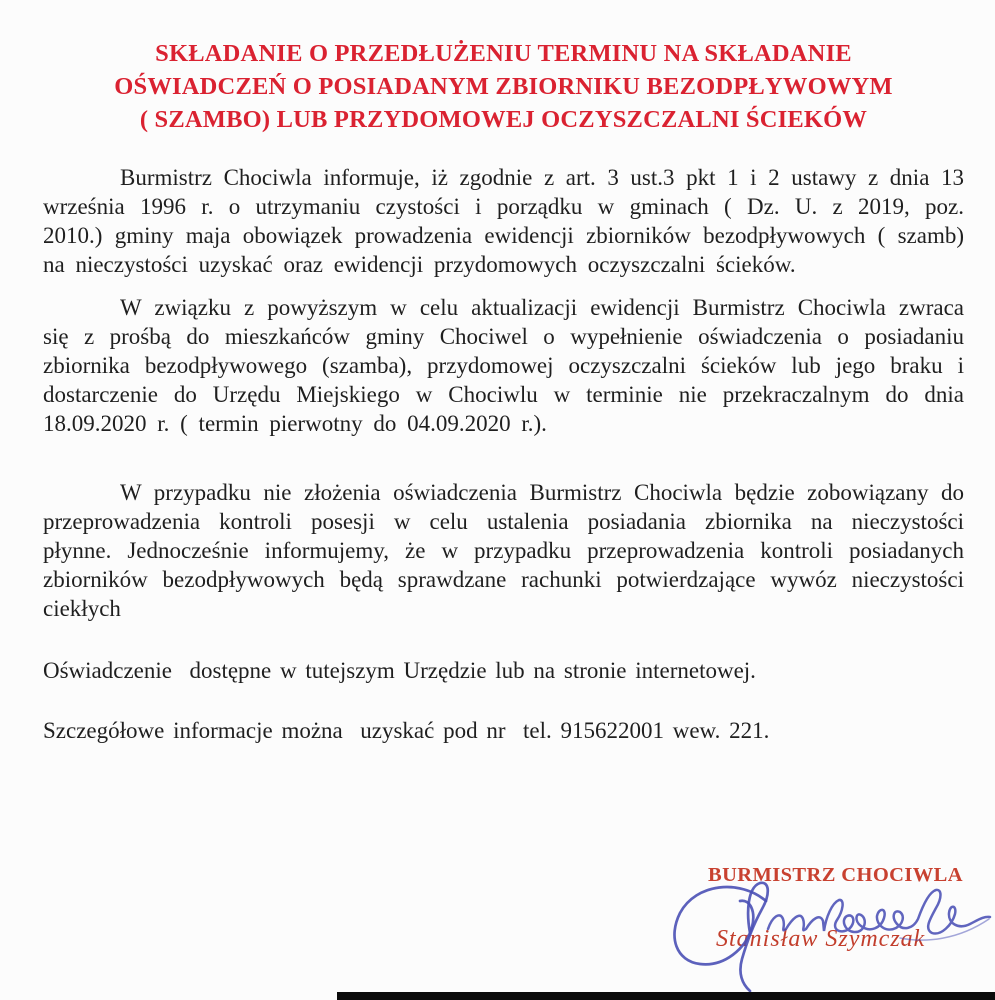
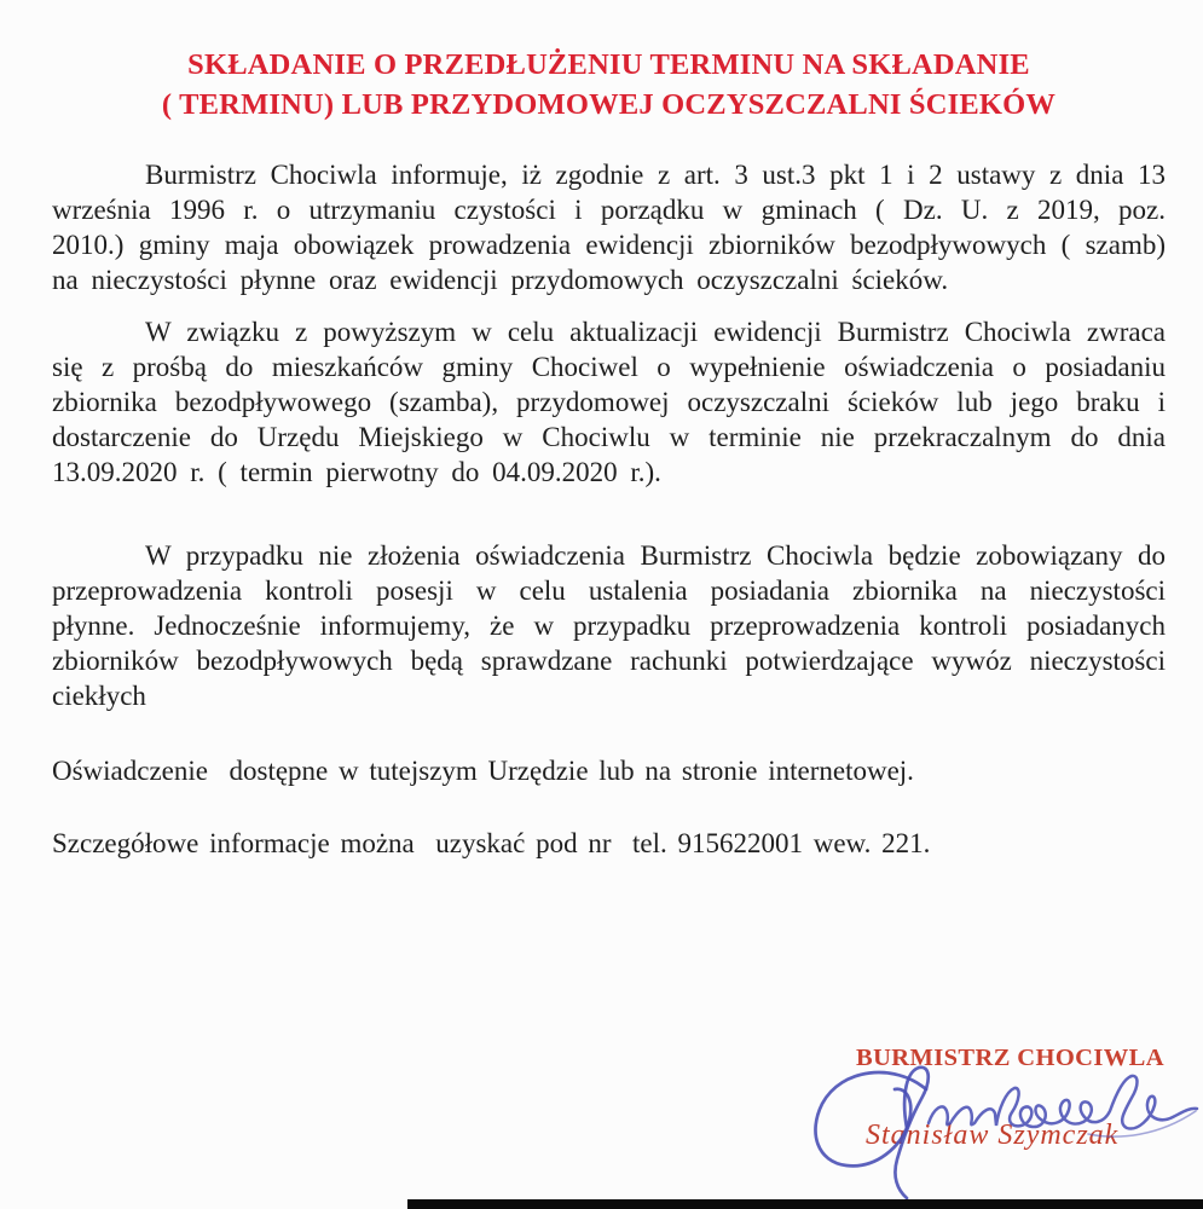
  SKŁADANIE O PRZEDŁUŻENIU TERMINU NA SKŁADANIE
- OŚWIADCZEŃ O POSIADANYM ZBIORNIKU BEZODPŁYWOWYM
- ( SZAMBO) LUB PRZYDOMOWEJ OCZYSZCZALNI ŚCIEKÓW
+ ( TERMINU) LUB PRZYDOMOWEJ OCZYSZCZALNI ŚCIEKÓW
- Burmistrz Chociwla informuje, iż zgodnie z art. 3 ust.3 pkt 1 i 2 ustawy z dnia 13 września 1996 r. o utrzymaniu czystości i porządku w gminach ( Dz. U. z 2019, poz. 2010.) gminy maja obowiązek prowadzenia ewidencji zbiorników bezodpływowych ( szamb) na nieczystości uzyskać oraz ewidencji przydomowych oczyszczalni ścieków.
+ Burmistrz Chociwla informuje, iż zgodnie z art. 3 ust.3 pkt 1 i 2 ustawy z dnia 13 września 1996 r. o utrzymaniu czystości i porządku w gminach ( Dz. U. z 2019, poz. 2010.) gminy maja obowiązek prowadzenia ewidencji zbiorników bezodpływowych ( szamb) na nieczystości płynne oraz ewidencji przydomowych oczyszczalni ścieków.
- W związku z powyższym w celu aktualizacji ewidencji Burmistrz Chociwla zwraca się z prośbą do mieszkańców gminy Chociwel o wypełnienie oświadczenia o posiadaniu zbiornika bezodpływowego (szamba), przydomowej oczyszczalni ścieków lub jego braku i dostarczenie do Urzędu Miejskiego w Chociwlu w terminie nie przekraczalnym do dnia 18.09.2020 r. ( termin pierwotny do 04.09.2020 r.).
+ W związku z powyższym w celu aktualizacji ewidencji Burmistrz Chociwla zwraca się z prośbą do mieszkańców gminy Chociwel o wypełnienie oświadczenia o posiadaniu zbiornika bezodpływowego (szamba), przydomowej oczyszczalni ścieków lub jego braku i dostarczenie do Urzędu Miejskiego w Chociwlu w terminie nie przekraczalnym do dnia 13.09.2020 r. ( termin pierwotny do 04.09.2020 r.).
  W przypadku nie złożenia oświadczenia Burmistrz Chociwla będzie zobowiązany do przeprowadzenia kontroli posesji w celu ustalenia posiadania zbiornika na nieczystości płynne. Jednocześnie informujemy, że w przypadku przeprowadzenia kontroli posiadanych zbiorników bezodpływowych będą sprawdzane rachunki potwierdzające wywóz nieczystości ciekłych
  Oświadczenie dostępne w tutejszym Urzędzie lub na stronie internetowej.
  Szczegółowe informacje można uzyskać pod nr tel. 915622001 wew. 221.
  BURMISTRZ CHOCIWLA
  Stanisław Szymczak
